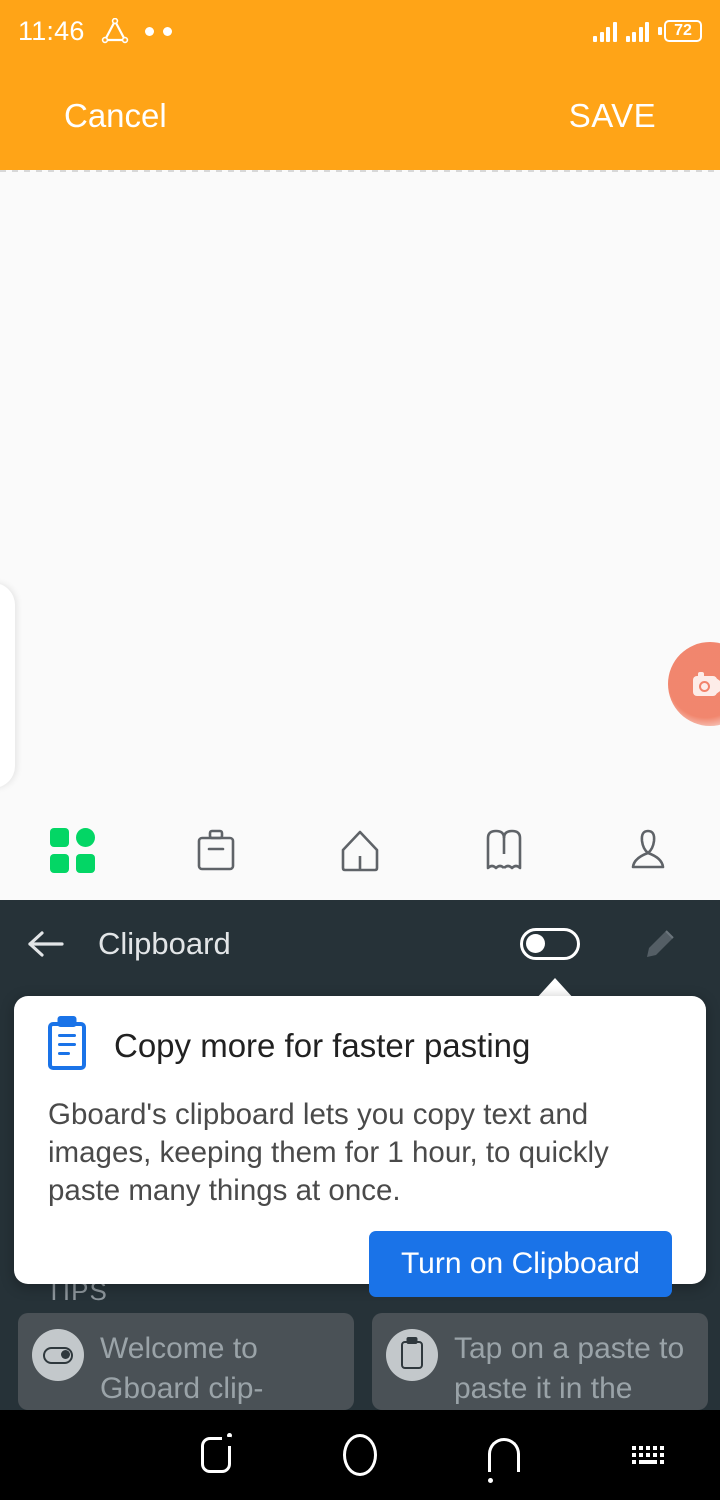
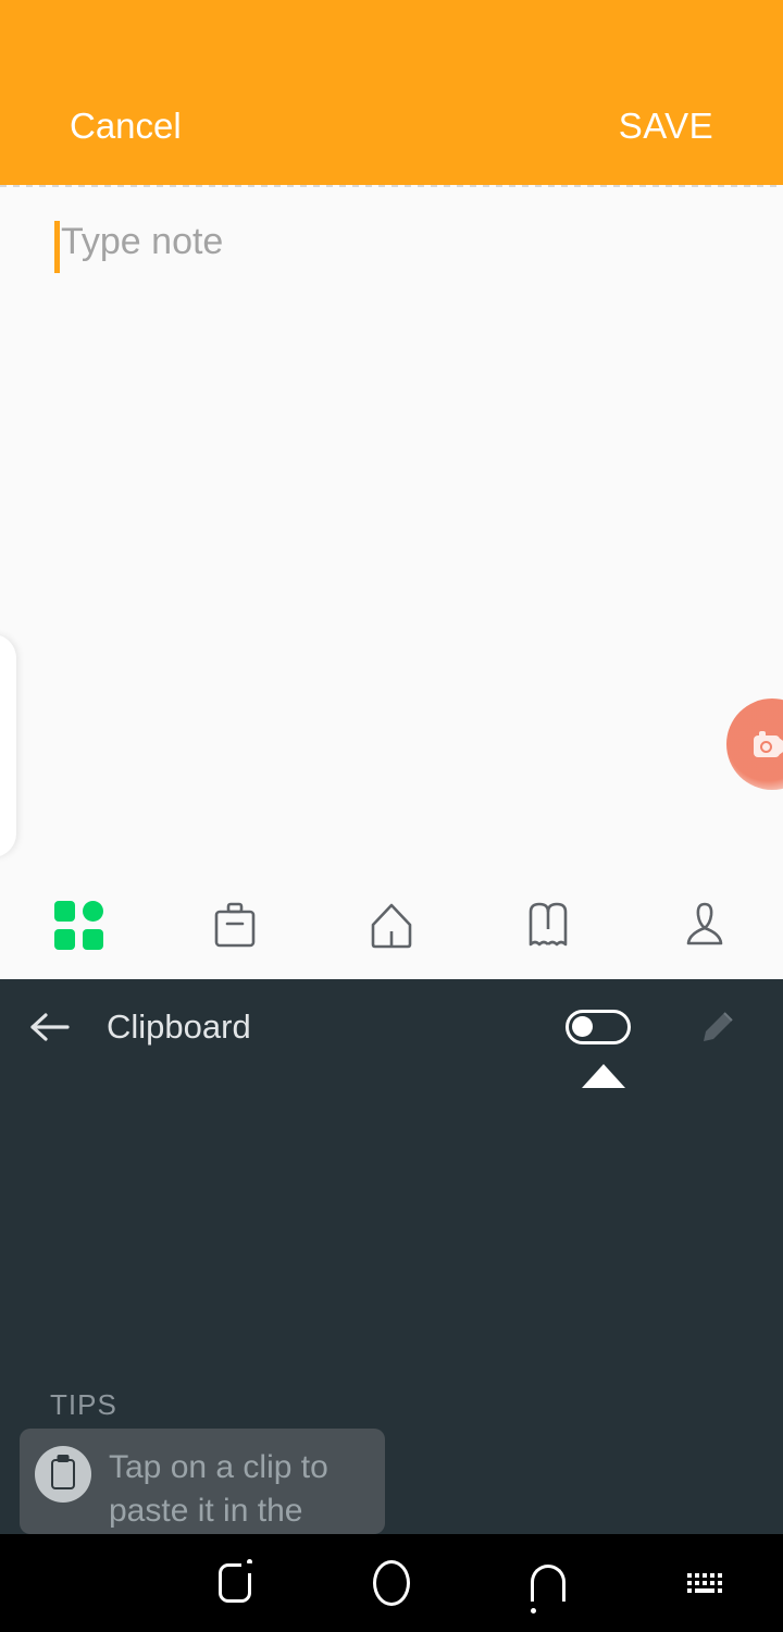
- 11:46
- 72
  Cancel
  SAVE
+ Type note
  Clipboard
  TIPS
- Welcome to Gboard clip-
- Tap on a paste to paste it in the
+ Tap on a clip to paste it in the
- Copy more for faster pasting
- Gboard's clipboard lets you copy text and images, keeping them for 1 hour, to quickly paste many things at once.
- Turn on Clipboard
